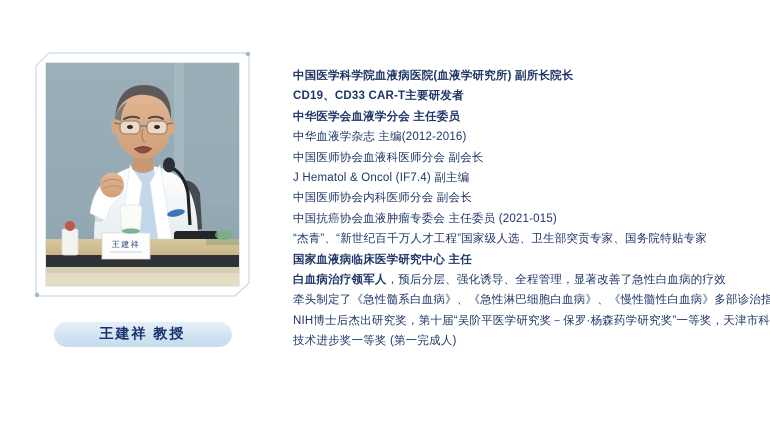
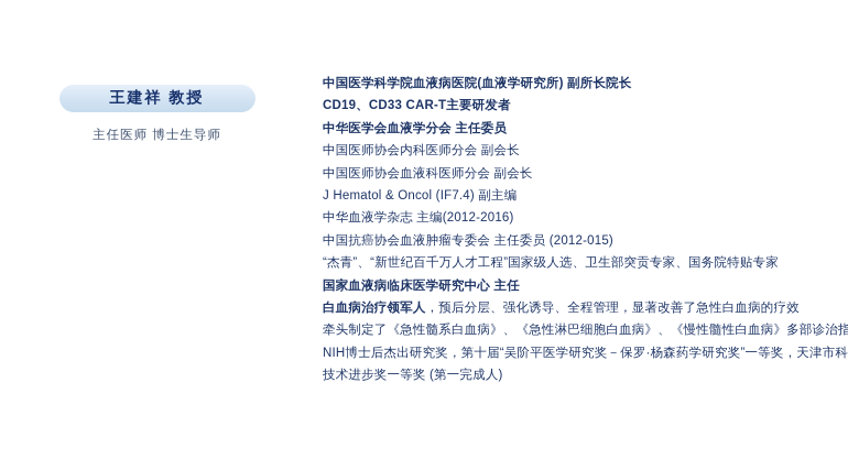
- 王建祥
  王建祥 教授
+ 主任医师 博士生导师
  中国医学科学院血液病医院(血液学研究所) 副所长院长
  CD19、CD33 CAR-T主要研发者
  中华医学会血液学分会 主任委员
- 中华血液学杂志 主编(2012-2016)
+ 中国医师协会内科医师分会 副会长
  中国医师协会血液科医师分会 副会长
  J Hematol & Oncol (IF7.4) 副主编
- 中国医师协会内科医师分会 副会长
+ 中华血液学杂志 主编(2012-2016)
- 中国抗癌协会血液肿瘤专委会 主任委员 (2021-015)
+ 中国抗癌协会血液肿瘤专委会 主任委员 (2012-015)
  “杰青”、“新世纪百千万人才工程”国家级人选、卫生部突贡专家、国务院特贴专家
  国家血液病临床医学研究中心 主任
  白血病治疗领军人，预后分层、强化诱导、全程管理，显著改善了急性白血病的疗效
  牵头制定了《急性髓系白血病》、《急性淋巴细胞白血病》、《慢性髓性白血病》多部诊治指
  NIH博士后杰出研究奖，第十届“吴阶平医学研究奖－保罗·杨森药学研究奖”一等奖，天津市科技术进步奖一等奖 (第一完成人)
